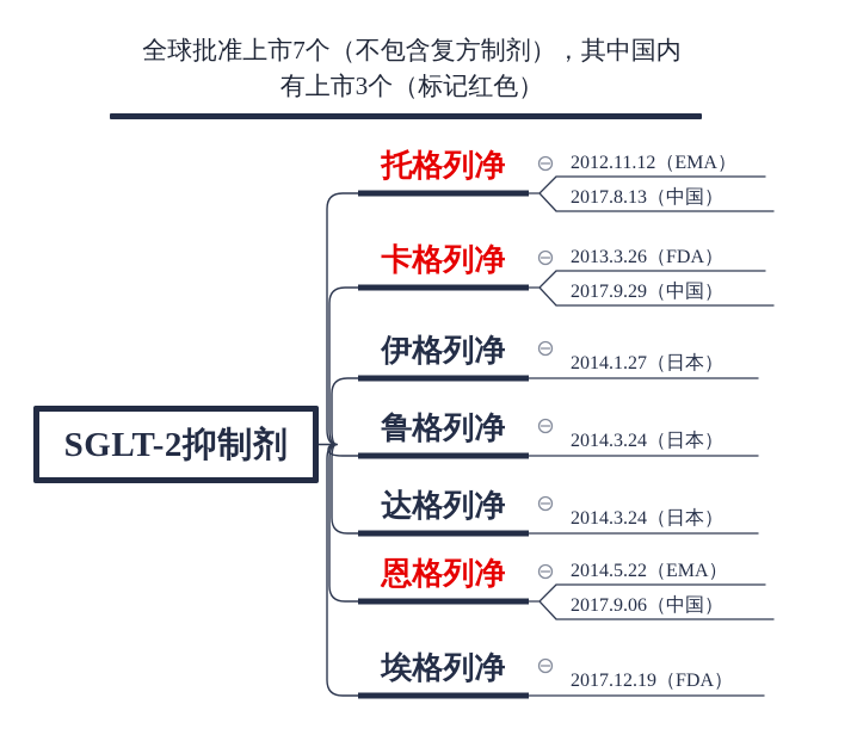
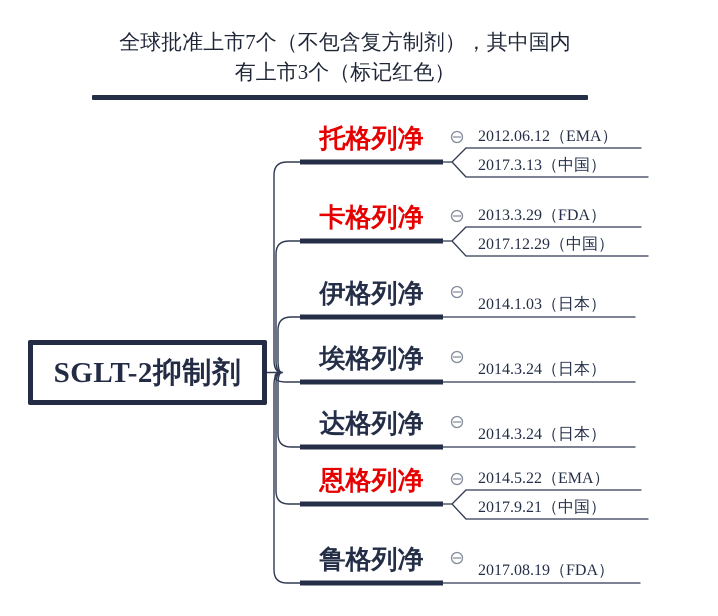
  全球批准上市7个（不包含复方制剂），其中国内
  有上市3个（标记红色）
  SGLT-2抑制剂
  托格列净
- 2012.11.12（EMA）
+ 2012.06.12（EMA）
- 2017.8.13（中国）
+ 2017.3.13（中国）
  卡格列净
- 2013.3.26（FDA）
+ 2013.3.29（FDA）
- 2017.9.29（中国）
+ 2017.12.29（中国）
  伊格列净
- 2014.1.27（日本）
+ 2014.1.03（日本）
- 鲁格列净
+ 埃格列净
  2014.3.24（日本）
  达格列净
  2014.3.24（日本）
  恩格列净
  2014.5.22（EMA）
- 2017.9.06（中国）
+ 2017.9.21（中国）
- 埃格列净
+ 鲁格列净
- 2017.12.19（FDA）
+ 2017.08.19（FDA）
